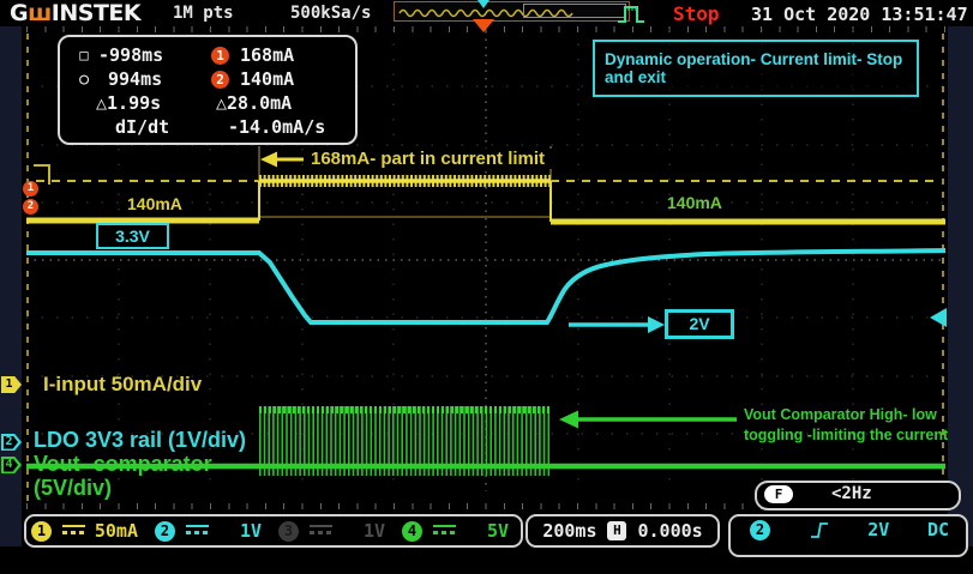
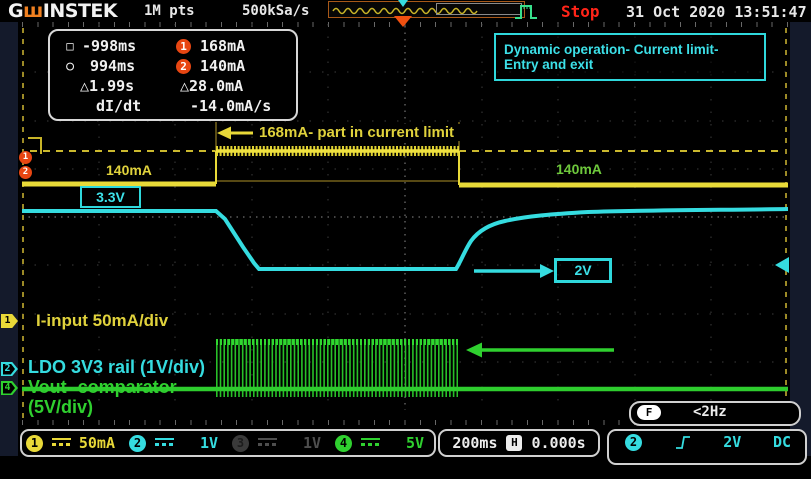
  GшINSTEK
  1M pts
  500kSa/s
  Stop
  31 Oct 2020 13:51:47
  □
  -998ms
  1
  168mA
  ○
  994ms
  2
  140mA
  △1.99s
  △28.0mA
  dI/dt
  -14.0mA/s
- Dynamic operation- Current limit- Stop and exit
+ Dynamic operation- Current limit- Entry and exit
  168mA- part in current limit
  140mA
  140mA
  3.3V
  2V
- Vout Comparator High- low
- toggling -limiting the current
  I-input 50mA/div
  LDO 3V3 rail (1V/div)
  Vout- comparator
  (5V/div)
  1
  2
  4
  1
  2
  F
  <2Hz
  1
  50mA
  2
  1V
  3
  1V
  4
  5V
  200ms
  H
  0.000s
  2
  2V
  DC
